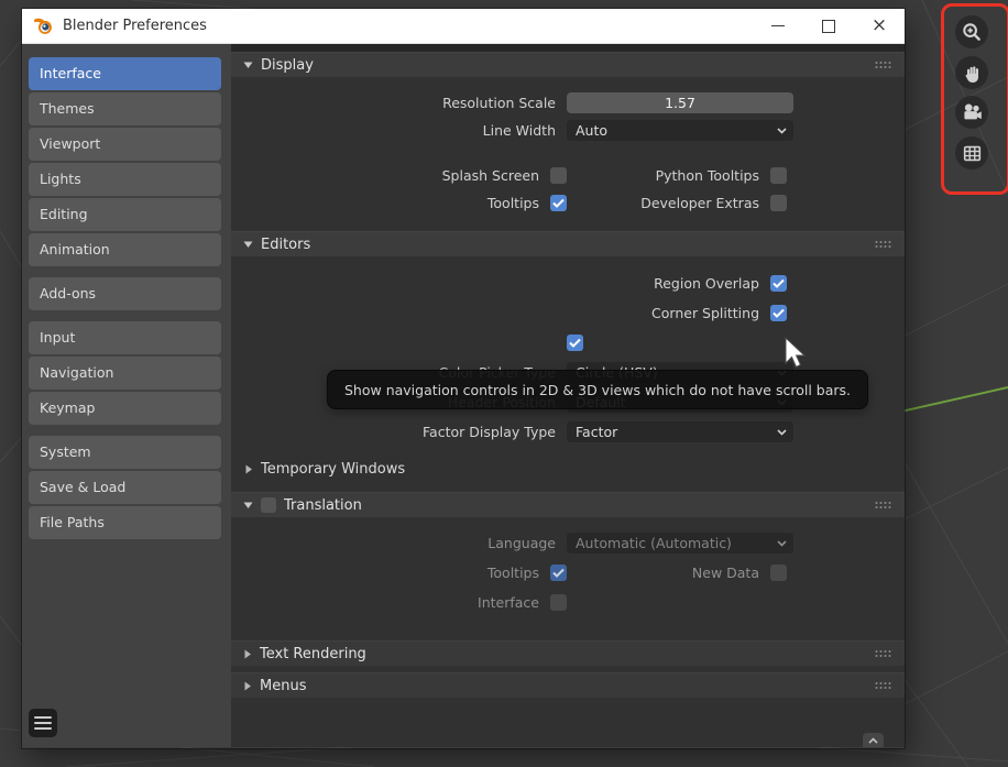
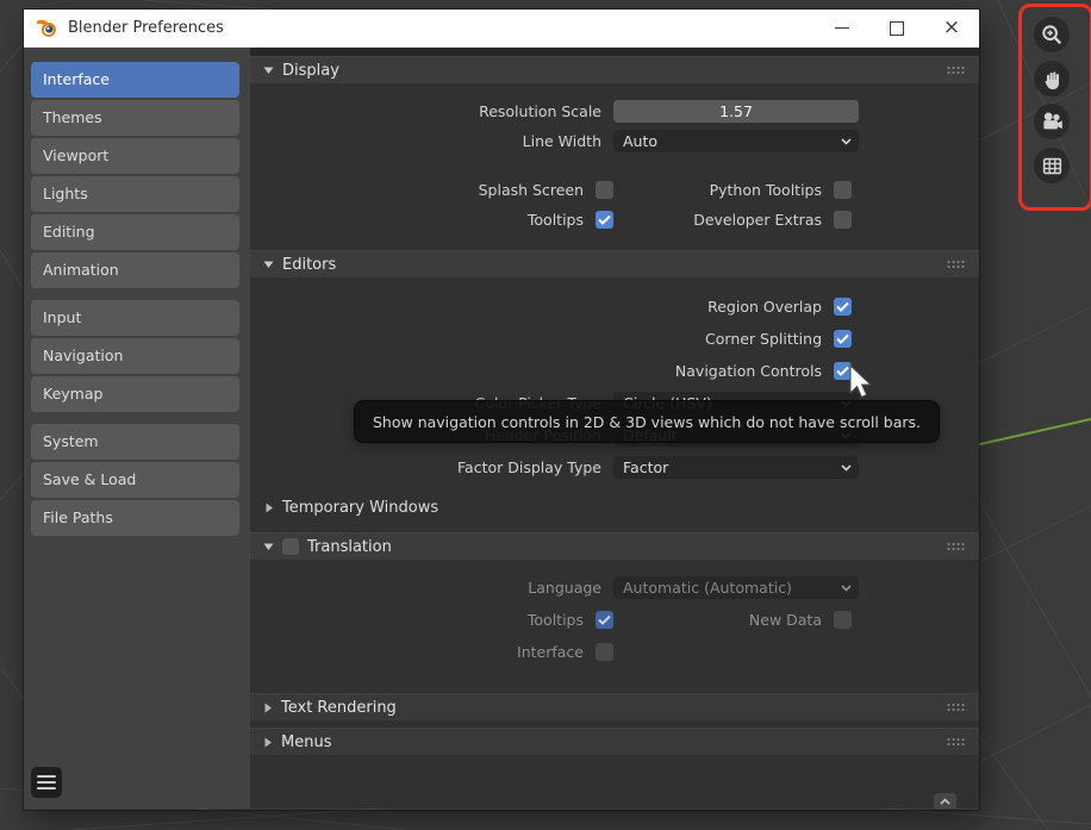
  Blender Preferences
  ×
  Interface
  Themes
  Viewport
  Lights
  Editing
  Animation
- Add-ons
  Input
  Navigation
  Keymap
  System
  Save & Load
  File Paths
  Display
  Resolution Scale
  1.57
  Line Width
  Auto
  Splash Screen
  Python Tooltips
  Tooltips
  Developer Extras
  Editors
  Region Overlap
  Corner Splitting
+ Navigation Controls
  Factor Display Type
  Factor
  Temporary Windows
  Translation
  Language
  Automatic (Automatic)
  Tooltips
  New Data
  Interface
  Text Rendering
  Menus
  Show navigation controls in 2D & 3D views which do not have scroll bars.
